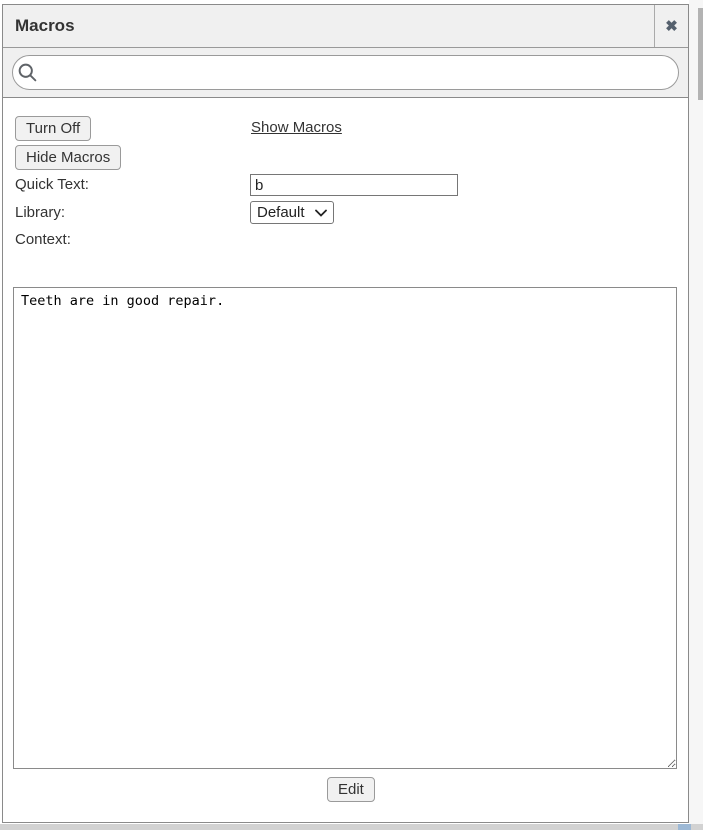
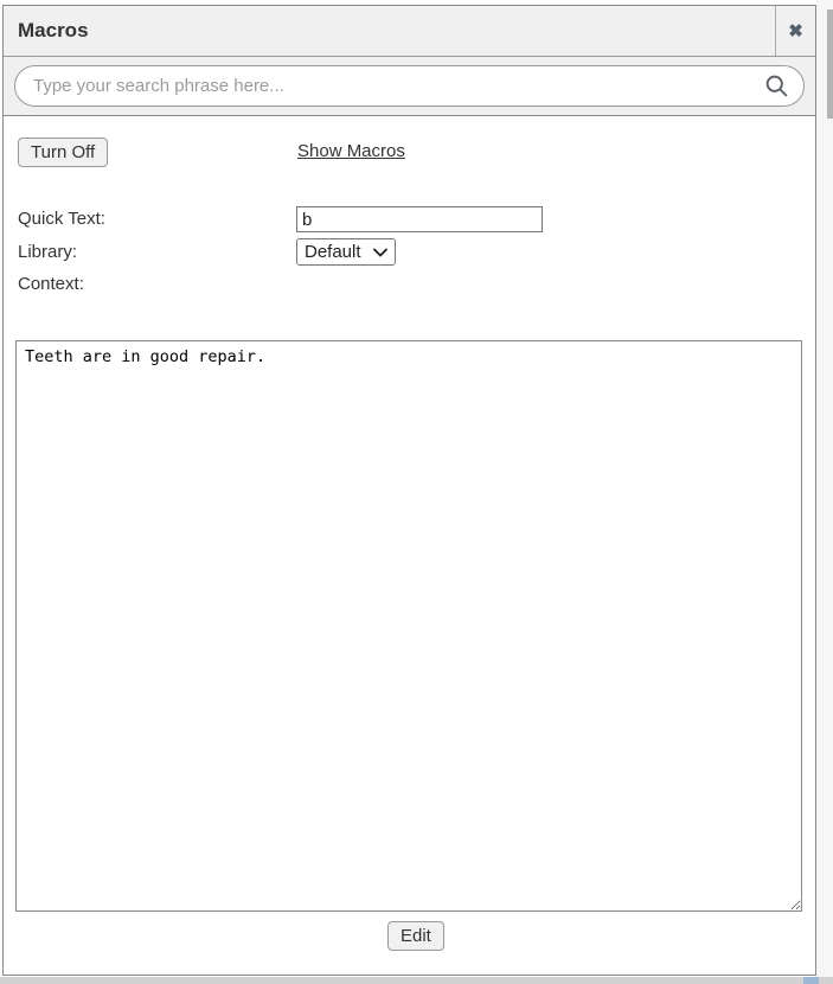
  Macros
  ✖
+ Type your search phrase here...
  Turn Off
  Show Macros
- Hide Macros
  Quick Text:
  b
  Library:
  Default
  Context:
  Teeth are in good repair.
  Edit
